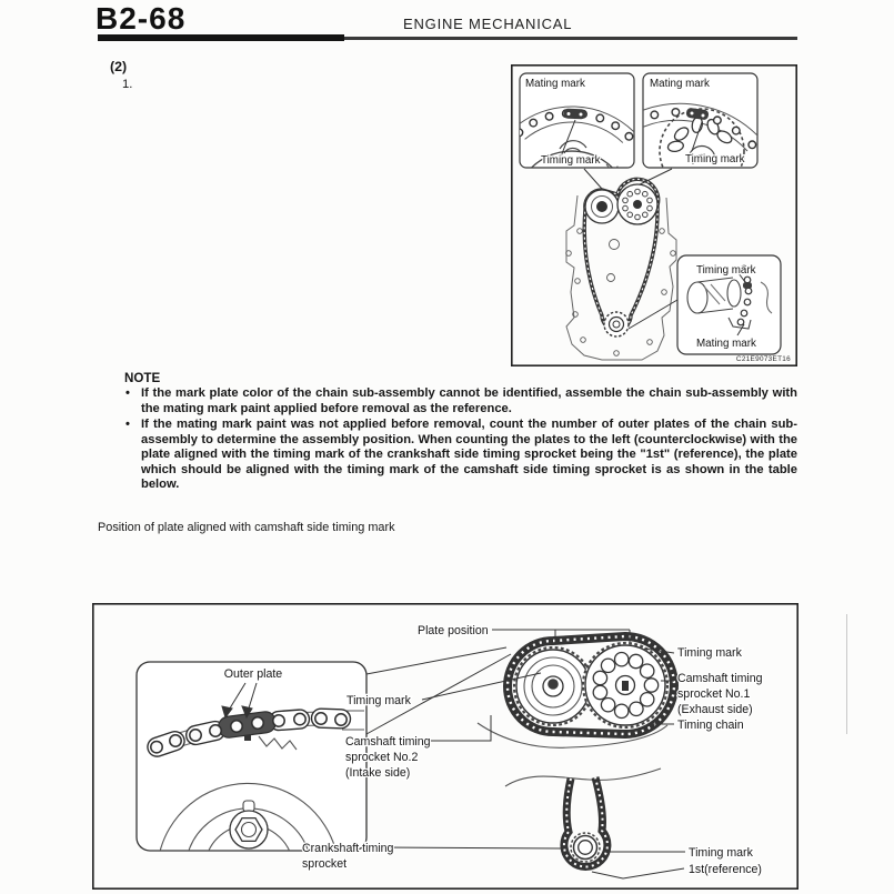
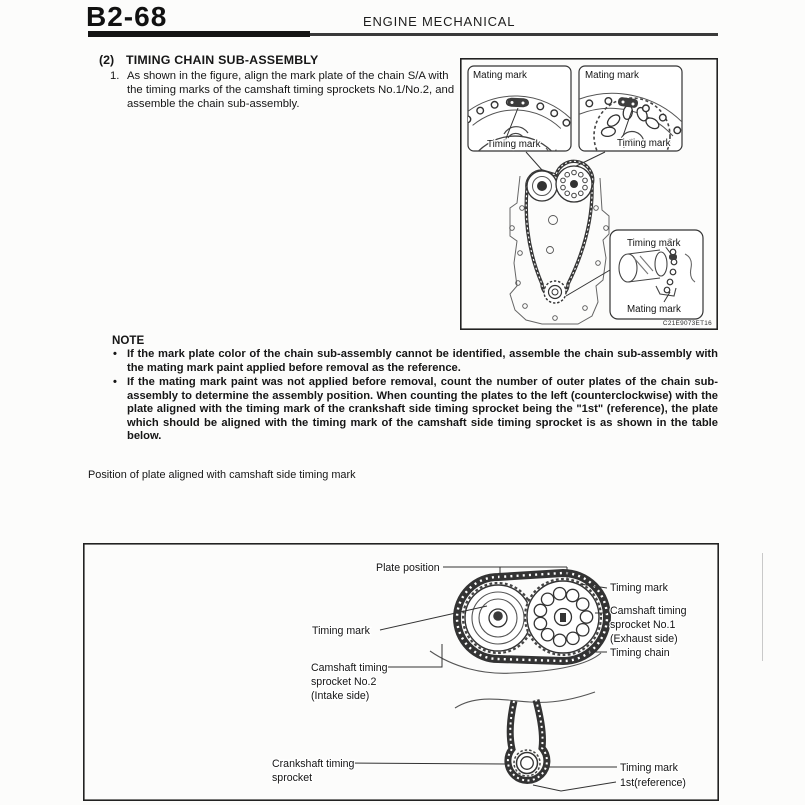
  B2-68
  ENGINE MECHANICAL
  (2)
+ TIMING CHAIN SUB-ASSEMBLY
  1.
+ As shown in the figure, align the mark plate of the chain S/A with the timing marks of the camshaft timing sprockets No.1/No.2, and assemble the chain sub-assembly.
  NOTE
  If the mark plate color of the chain sub-assembly cannot be identified, assemble the chain sub-assembly with the mating mark paint applied before removal as the reference.
  If the mating mark paint was not applied before removal, count the number of outer plates of the chain sub-assembly to determine the assembly position. When counting the plates to the left (counterclockwise) with the plate aligned with the timing mark of the crankshaft side timing sprocket being the "1st" (reference), the plate which should be aligned with the timing mark of the camshaft side timing sprocket is as shown in the table below.
  Position of plate aligned with camshaft side timing mark
  Mating mark
  Timing mark
  Mating mark
  Timing mark
  Timing mark
  Mating mark
- Outer plate
  Plate position
  Timing mark
  Camshaft timing
  sprocket No.1
  (Exhaust side)
  Timing chain
  Timing mark
  Camshaft timing
  sprocket No.2
  (Intake side)
  Crankshaft timing
  sprocket
  Timing mark
  1st(reference)
